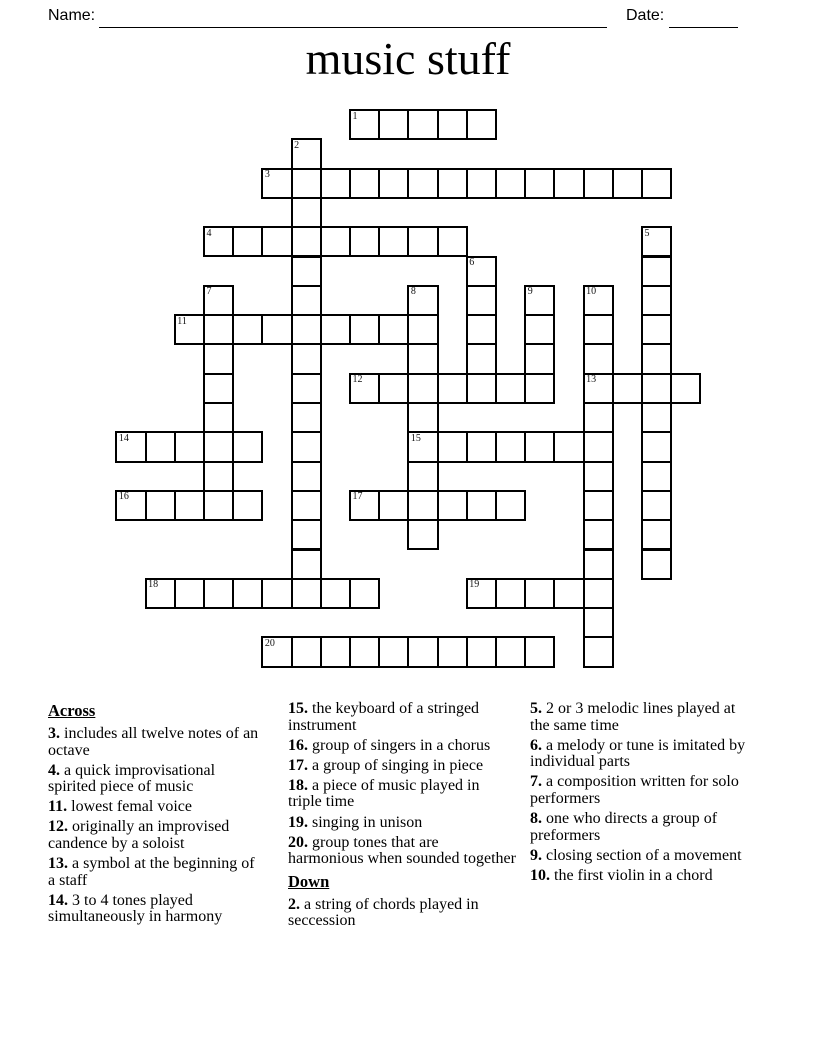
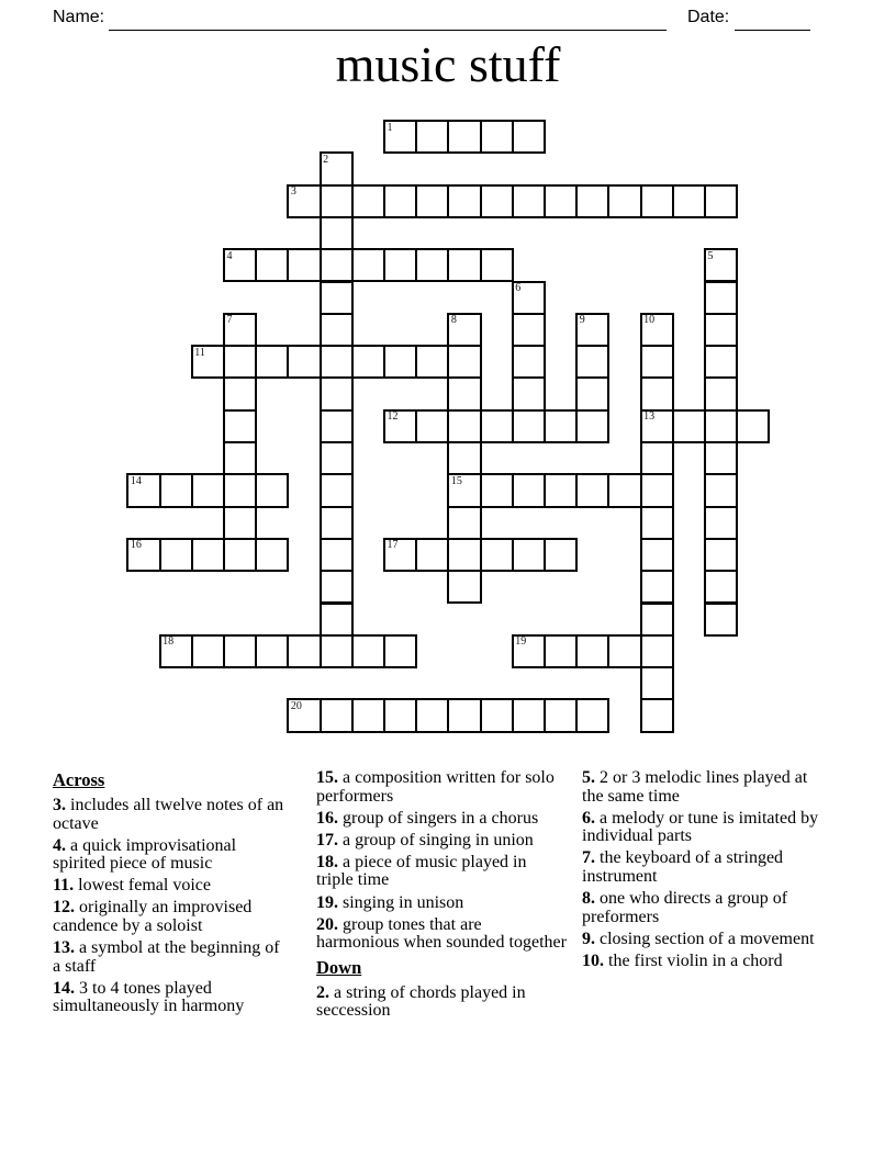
  Name:
  Date:
  music stuff
  1
  2
  3
  4
  5
  6
  7
  8
  15
  9
  10
  13
  11
  12
  14
  16
  17
  18
  19
  20
  Across
  3. includes all twelve notes of an octave
  4. a quick improvisational spirited piece of music
  11. lowest femal voice
  12. originally an improvised candence by a soloist
  13. a symbol at the beginning of a staff
  14. 3 to 4 tones played simultaneously in harmony
- 15. the keyboard of a stringed instrument
+ 15. a composition written for solo performers
  16. group of singers in a chorus
- 17. a group of singing in piece
+ 17. a group of singing in union
  18. a piece of music played in triple time
  19. singing in unison
  20. group tones that are harmonious when sounded together
  Down
  2. a string of chords played in seccession
  5. 2 or 3 melodic lines played at the same time
  6. a melody or tune is imitated by individual parts
- 7. a composition written for solo performers
+ 7. the keyboard of a stringed instrument
  8. one who directs a group of preformers
  9. closing section of a movement
  10. the first violin in a chord
